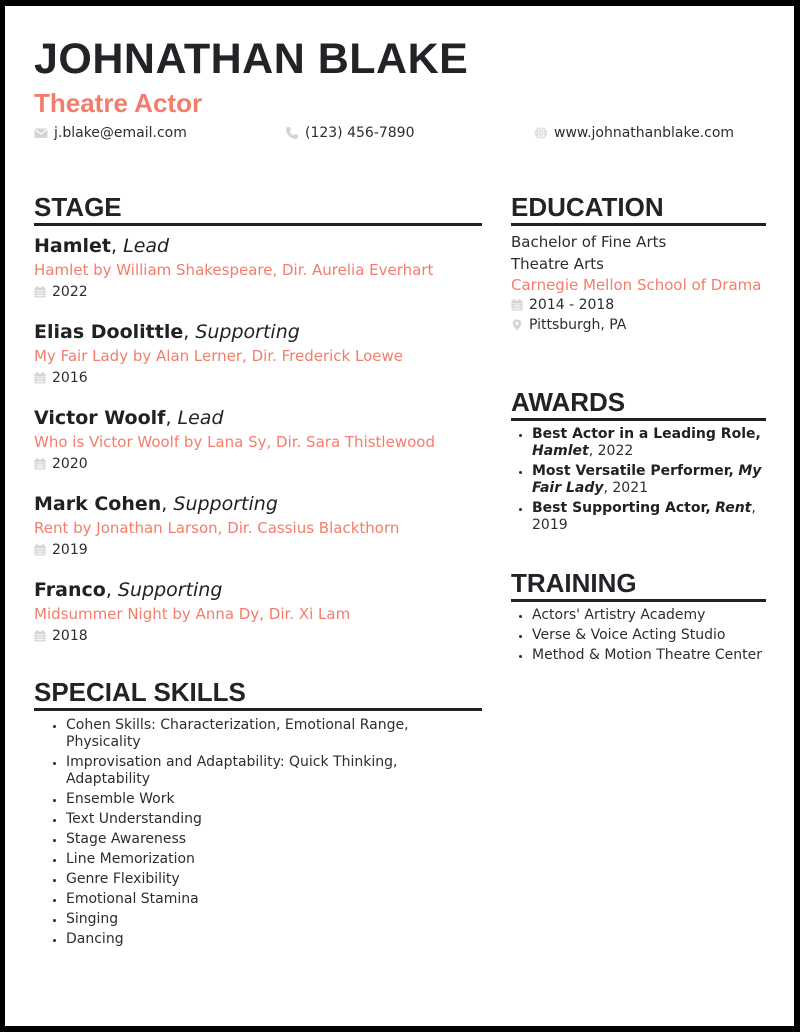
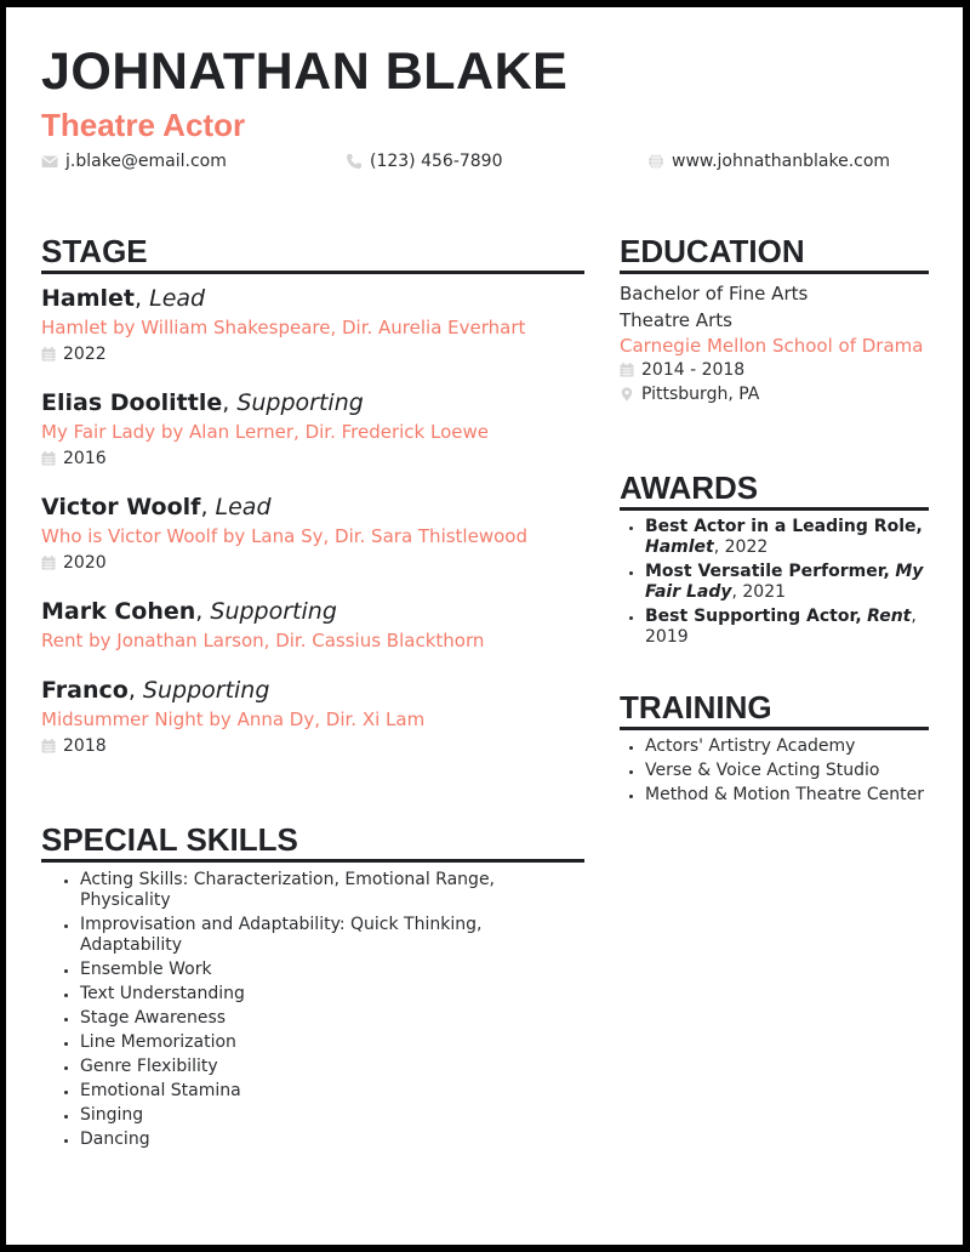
  JOHNATHAN BLAKE
  Theatre Actor
  j.blake@email.com
  (123) 456-7890
  www.johnathanblake.com
  STAGE
  Hamlet, Lead
  Hamlet by William Shakespeare, Dir. Aurelia Everhart
  2022
  Elias Doolittle, Supporting
  My Fair Lady by Alan Lerner, Dir. Frederick Loewe
  2016
  Victor Woolf, Lead
  Who is Victor Woolf by Lana Sy, Dir. Sara Thistlewood
  2020
  Mark Cohen, Supporting
  Rent by Jonathan Larson, Dir. Cassius Blackthorn
- 2019
  Franco, Supporting
  Midsummer Night by Anna Dy, Dir. Xi Lam
  2018
  SPECIAL SKILLS
- Cohen Skills: Characterization, Emotional Range, Physicality
+ Acting Skills: Characterization, Emotional Range, Physicality
  Improvisation and Adaptability: Quick Thinking, Adaptability
  Ensemble Work
  Text Understanding
  Stage Awareness
  Line Memorization
  Genre Flexibility
  Emotional Stamina
  Singing
  Dancing
  EDUCATION
  Bachelor of Fine Arts
  Theatre Arts
  Carnegie Mellon School of Drama
  2014 - 2018
  Pittsburgh, PA
  AWARDS
  Best Actor in a Leading Role, Hamlet, 2022
  Most Versatile Performer, My Fair Lady, 2021
  Best Supporting Actor, Rent, 2019
  TRAINING
  Actors' Artistry Academy
  Verse & Voice Acting Studio
  Method & Motion Theatre Center
